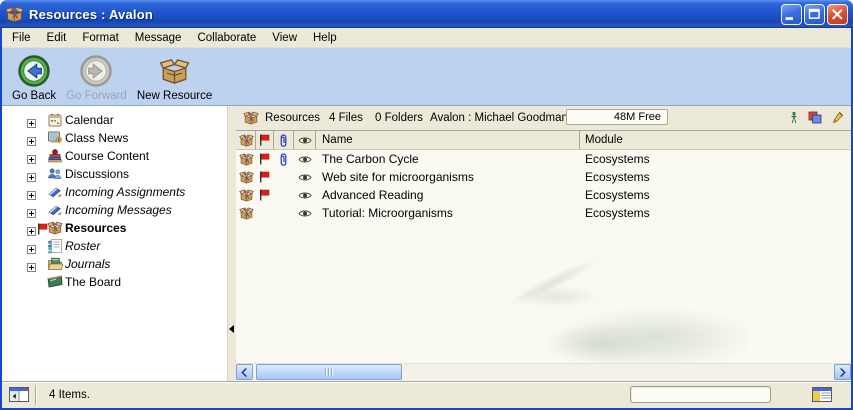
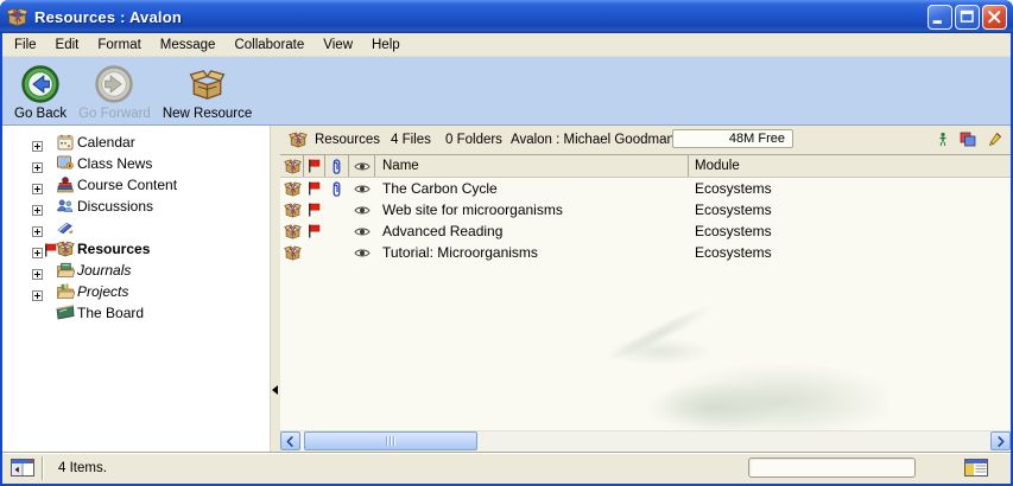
  Resources : Avalon
  File
  Edit
  Format
  Message
  Collaborate
  View
  Help
  Go Back
  Go Forward
  New Resource
  Calendar
  Class News
  Course Content
  Discussions
- Incoming Assignments
- Incoming Messages
  Resources
- Roster
  Journals
+ Projects
  The Board
  Resources
  4 Files
  0 Folders
  Avalon : Michael Goodman
  48M Free
  Name
  Module
  The Carbon Cycle
  Ecosystems
  Web site for microorganisms
  Ecosystems
  Advanced Reading
  Ecosystems
  Tutorial: Microorganisms
  Ecosystems
  4 Items.
